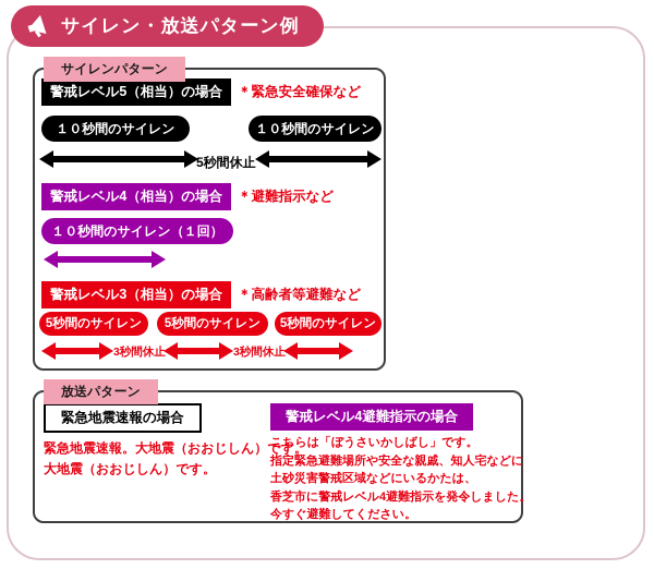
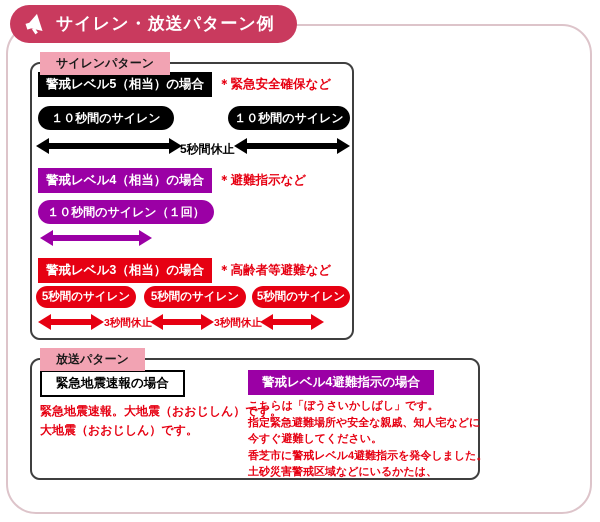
  サイレン・放送パターン例
  サイレンパターン
  警戒レベル5（相当）の場合
  ＊緊急安全確保など
  １０秒間のサイレン
  １０秒間のサイレン
  5秒間休止
  警戒レベル4（相当）の場合
  ＊避難指示など
  １０秒間のサイレン（１回）
  警戒レベル3（相当）の場合
  ＊高齢者等避難など
  5秒間のサイレン
  5秒間のサイレン
  5秒間のサイレン
  3秒間休止
  3秒間休止
  放送パターン
  緊急地震速報の場合
  緊急地震速報。大地震（おおじしん）です。
  大地震（おおじしん）です。
  警戒レベル4避難指示の場合
  こちらは「ぼうさいかしばし」です。
  指定緊急避難場所や安全な親戚、知人宅などに
- 土砂災害警戒区域などにいるかたは、
+ 今すぐ避難してください。
  香芝市に警戒レベル4避難指示を発令しました。
- 今すぐ避難してください。
+ 土砂災害警戒区域などにいるかたは、
